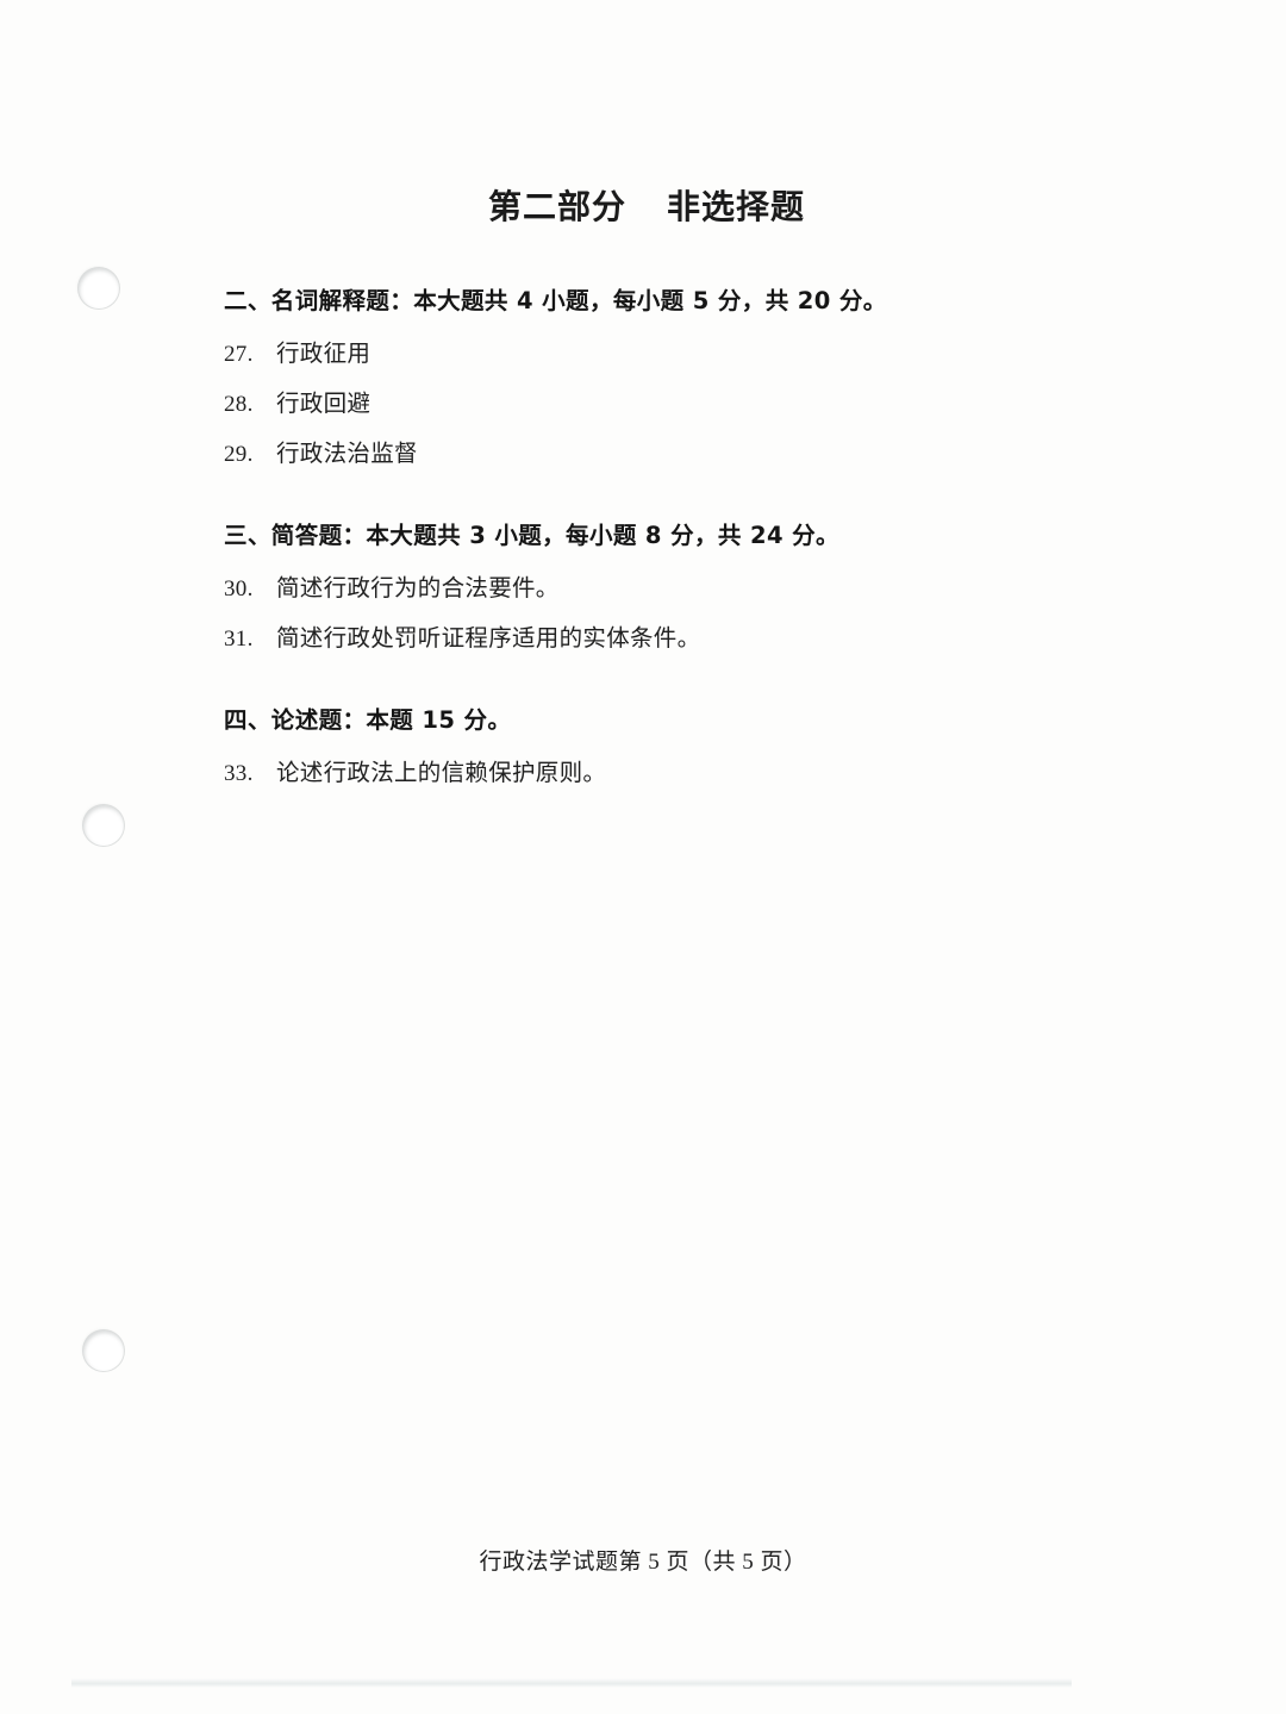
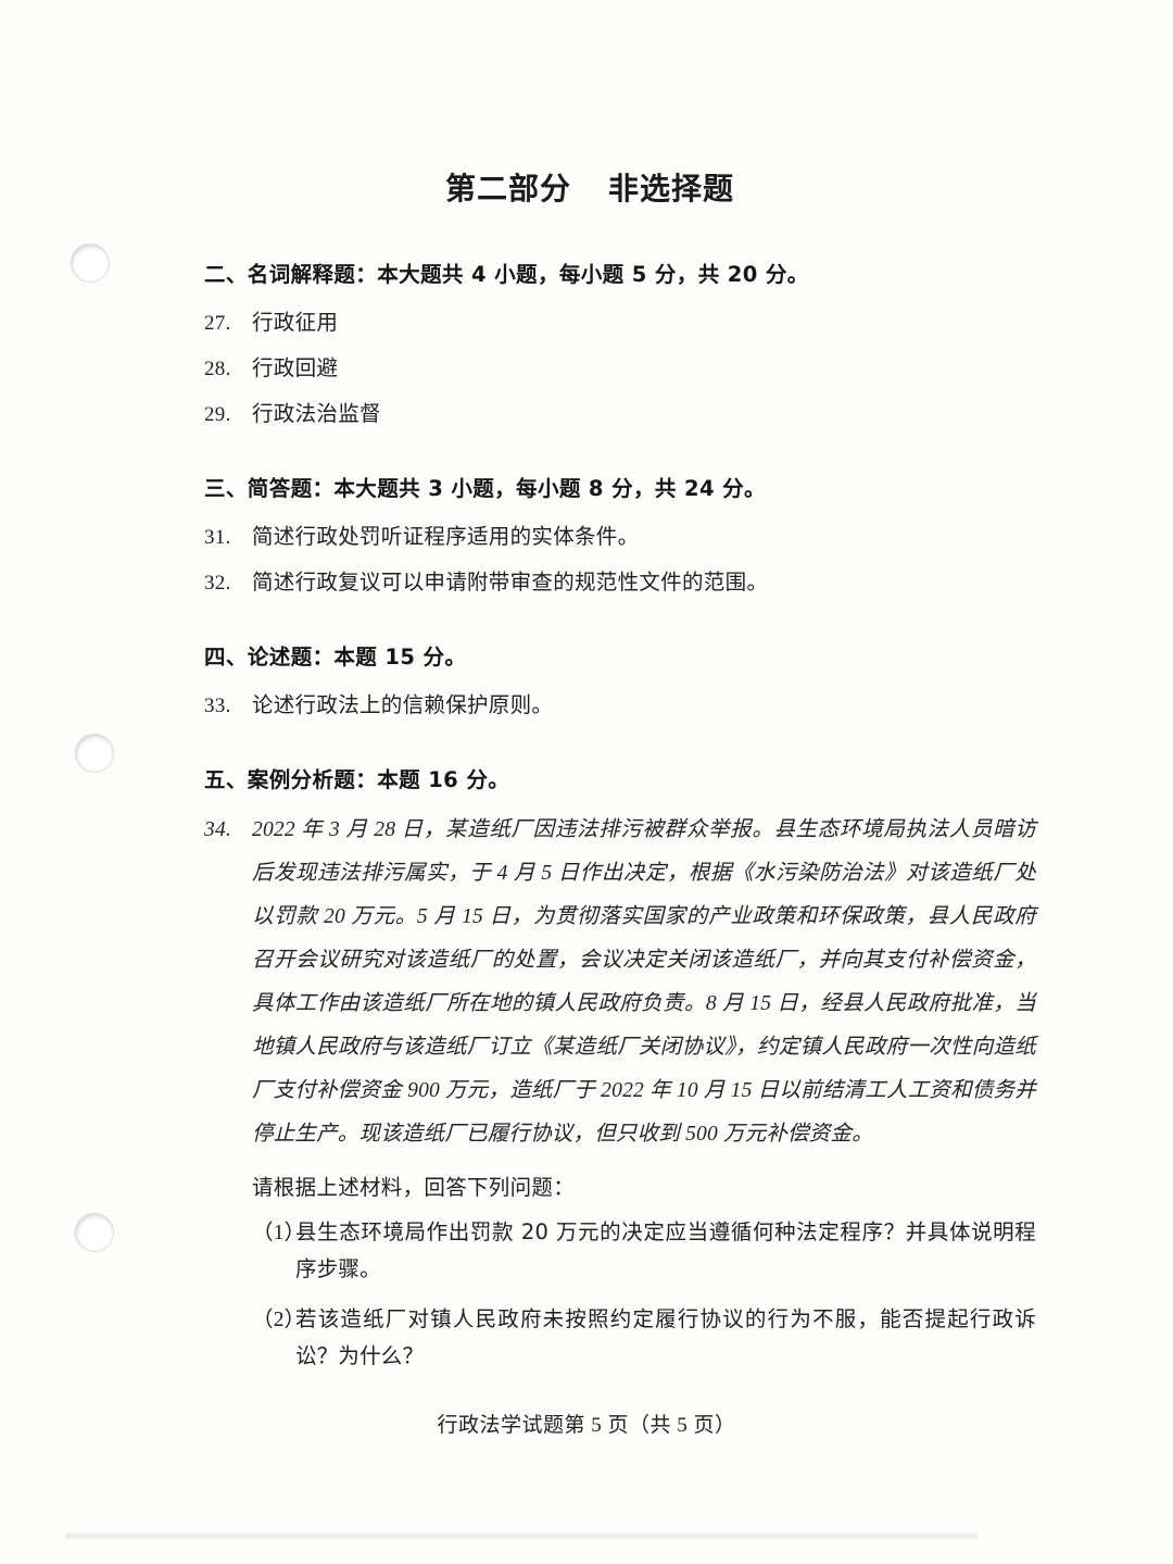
  第二部分 非选择题
  二、名词解释题：本大题共 4 小题，每小题 5 分，共 20 分。
  27.
  行政征用
  28.
  行政回避
  29.
  行政法治监督
  三、简答题：本大题共 3 小题，每小题 8 分，共 24 分。
- 30.
- 简述行政行为的合法要件。
  31.
  简述行政处罚听证程序适用的实体条件。
+ 32.
+ 简述行政复议可以申请附带审查的规范性文件的范围。
  四、论述题：本题 15 分。
  33.
  论述行政法上的信赖保护原则。
+ 五、案例分析题：本题 16 分。
+ 34.
+ 2022 年 3 月 28 日，某造纸厂因违法排污被群众举报。县生态环境局执法人员暗访后发现违法排污属实，于 4 月 5 日作出决定，根据《水污染防治法》对该造纸厂处以罚款 20 万元。5 月 15 日，为贯彻落实国家的产业政策和环保政策，县人民政府召开会议研究对该造纸厂的处置，会议决定关闭该造纸厂，并向其支付补偿资金，具体工作由该造纸厂所在地的镇人民政府负责。8 月 15 日，经县人民政府批准，当地镇人民政府与该造纸厂订立《某造纸厂关闭协议》，约定镇人民政府一次性向造纸厂支付补偿资金 900 万元，造纸厂于 2022 年 10 月 15 日以前结清工人工资和债务并停止生产。现该造纸厂已履行协议，但只收到 500 万元补偿资金。
+ 请根据上述材料，回答下列问题：
+ （1）
+ 县生态环境局作出罚款 20 万元的决定应当遵循何种法定程序？并具体说明程序步骤。
+ （2）
+ 若该造纸厂对镇人民政府未按照约定履行协议的行为不服，能否提起行政诉讼？为什么？
  行政法学试题第 5 页（共 5 页）
